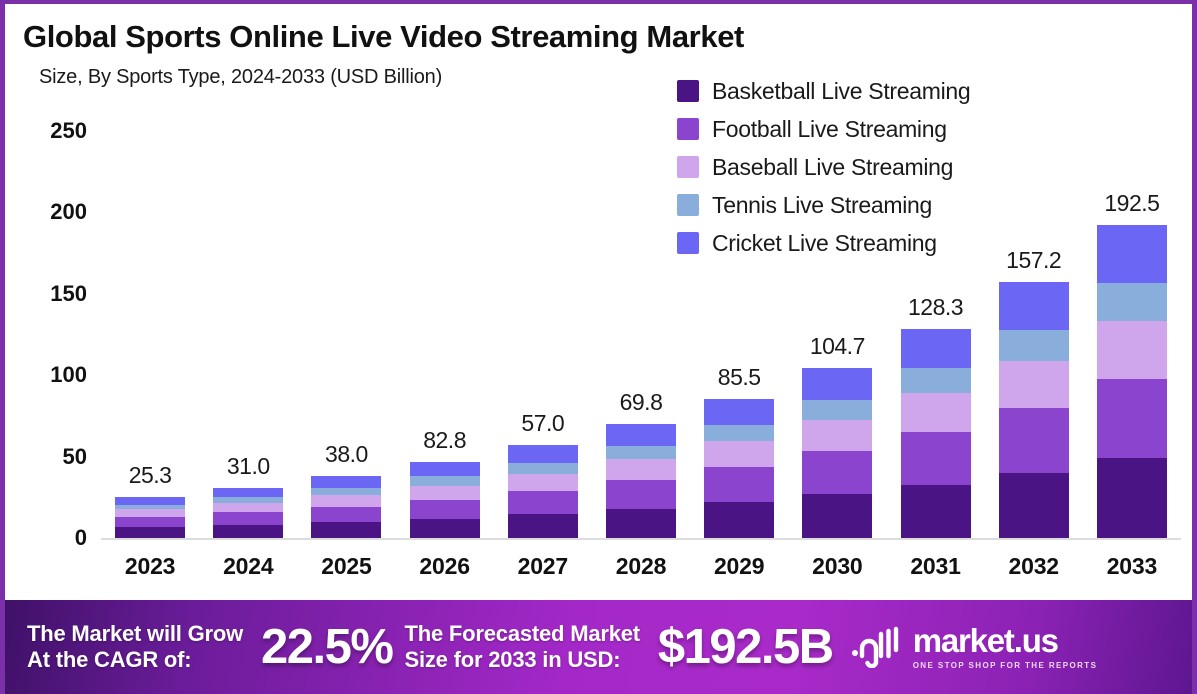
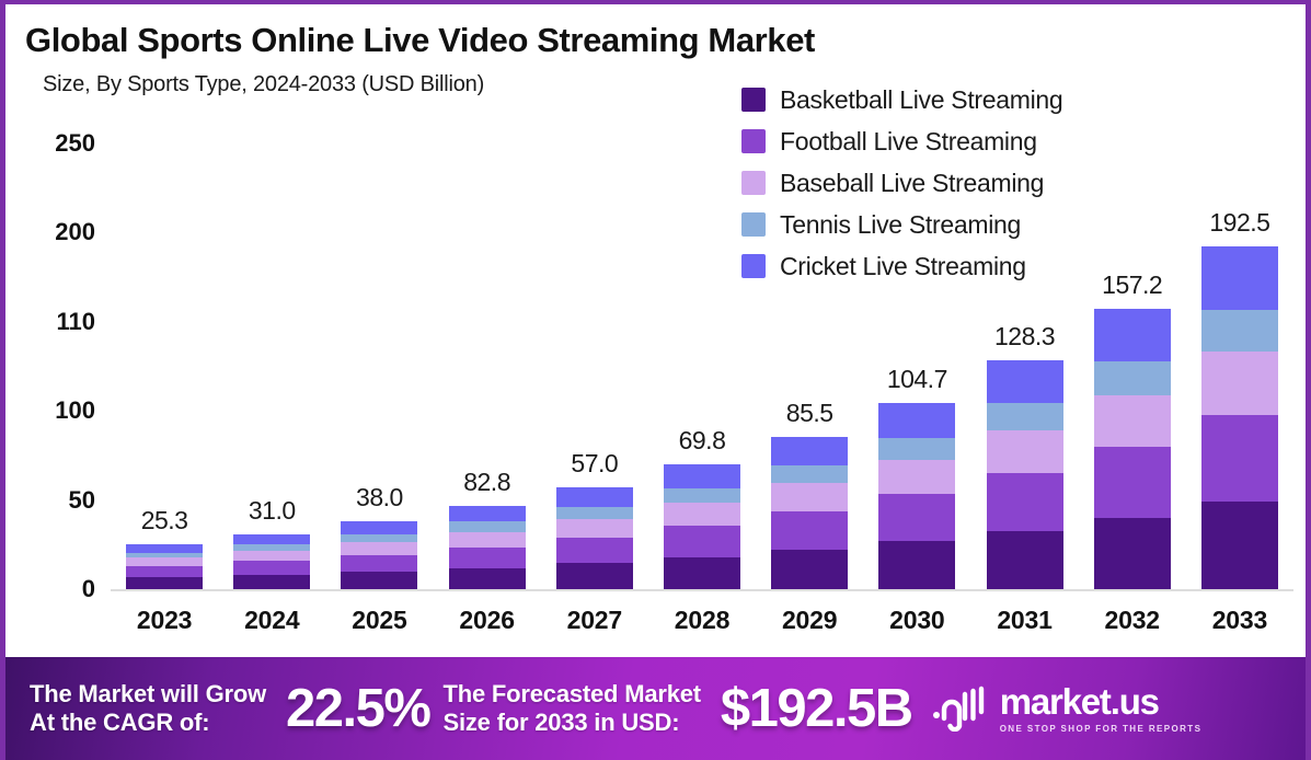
  Global Sports Online Live Video Streaming Mark
  Size, By Sports Type, 2024-2033 (USD Billion)
  Basketball Live Streaming
  Football Live Streaming
  Baseball Live Streaming
  Tennis Live Streaming
  Cricket Live Streaming
  0
  50
  100
- 150
+ 110
  200
  250
  25.3
  2023
  31.0
  2024
  38.0
  2025
  82.8
  2026
  57.0
  2027
  69.8
  2028
  85.5
  2029
  104.7
  2030
  128.3
  2031
  157.2
  2032
  192.5
  2033
  The Market will Grow
  At the CAGR of:
  22.5%
  The Forecasted Market
  Size for 2033 in USD:
  $192.5B
  market.us
  ONE STOP SHOP FOR THE REPORTS
